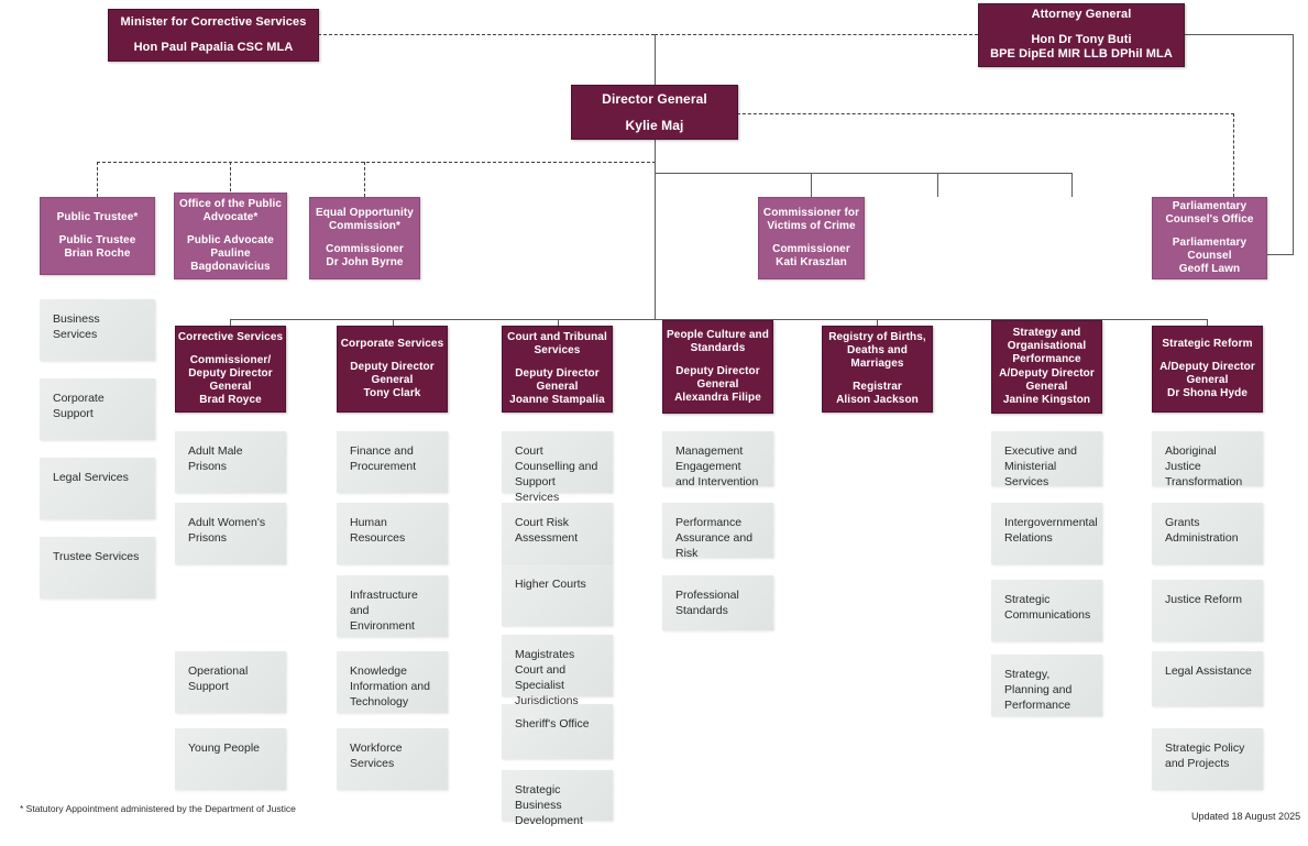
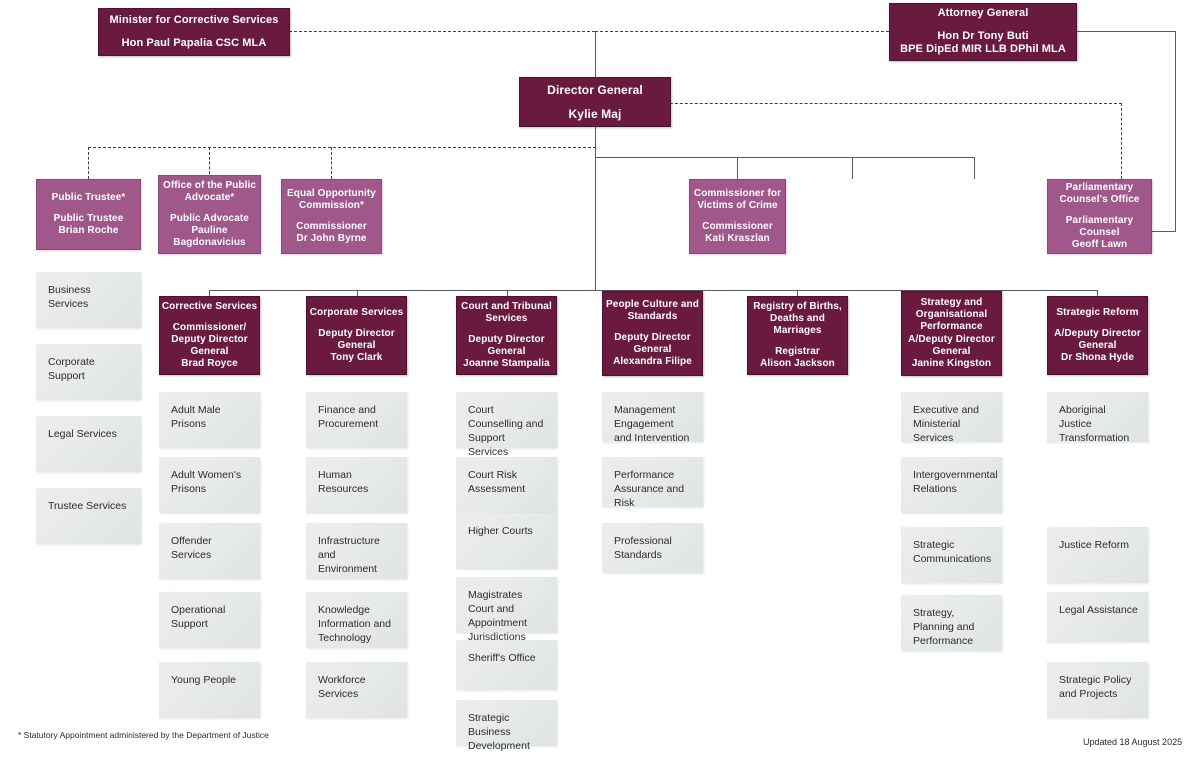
  Minister for Corrective Services
  Hon Paul Papalia CSC MLA
  Attorney General
  Hon Dr Tony Buti
  BPE DipEd MIR LLB DPhil MLA
  Director General
  Kylie Maj
  Public Trustee*
  Public Trustee
  Brian Roche
  Office of the Public Advocate*
  Public Advocate
  Pauline Bagdonavicius
  Equal Opportunity Commission*
  Commissioner
  Dr John Byrne
  Commissioner for Victims of Crime
  Commissioner
  Kati Kraszlan
  Parliamentary Counsel's Office
  Parliamentary Counsel
  Geoff Lawn
  Business Services
  Corporate Support
  Legal Services
  Trustee Services
  Corrective Services
  Commissioner/ Deputy Director General
  Brad Royce
  Adult Male Prisons
  Adult Women's Prisons
+ Offender Services
  Operational Support
  Young People
  Corporate Services
  Deputy Director General
  Tony Clark
  Finance and Procurement
  Human Resources
  Infrastructure and Environment
  Knowledge Information and Technology
  Workforce Services
  Court and Tribunal Services
  Deputy Director General
  Joanne Stampalia
  Court Counselling and Support Services
  Court Risk Assessment
  Higher Courts
- Magistrates Court and Specialist Jurisdictions
+ Magistrates Court and Appointment Jurisdictions
  Sheriff's Office
  Strategic Business Development
  People Culture and Standards
  Deputy Director General
  Alexandra Filipe
  Management Engagement and Intervention
  Performance Assurance and Risk
  Professional Standards
  Registry of Births, Deaths and Marriages
  Registrar
  Alison Jackson
  Strategy and Organisational Performance
  A/Deputy Director General
  Janine Kingston
  Executive and Ministerial Services
  Intergovernmental Relations
  Strategic Communications
  Strategy, Planning and Performance
  Strategic Reform
  A/Deputy Director General
  Dr Shona Hyde
  Aboriginal Justice Transformation
- Grants Administration
  Justice Reform
  Legal Assistance
  Strategic Policy and Projects
  * Statutory Appointment administered by the Department of Justice
  Updated 18 August 2025
